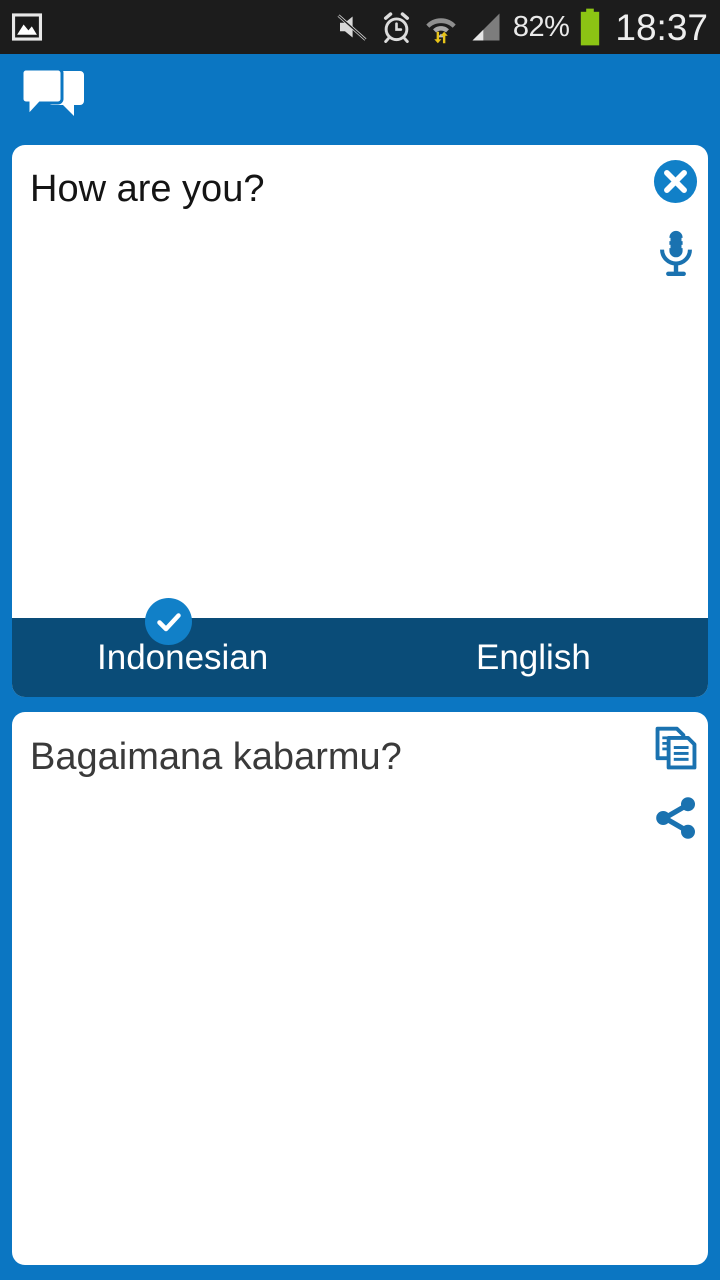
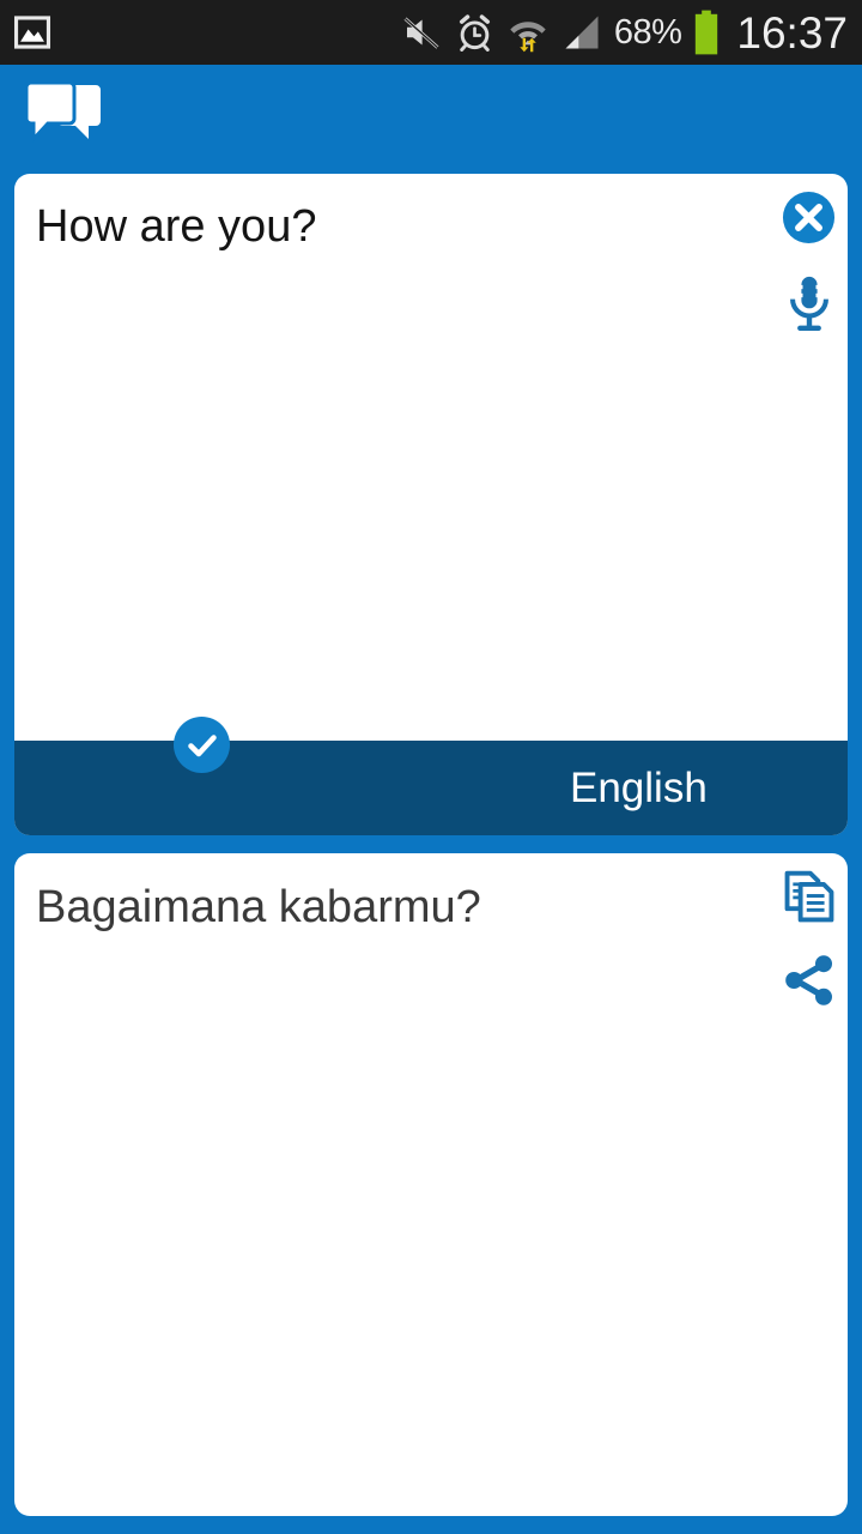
- 82%
+ 68%
- 18:37
+ 16:37
  How are you?
- Indonesian
  English
  Bagaimana kabarmu?
